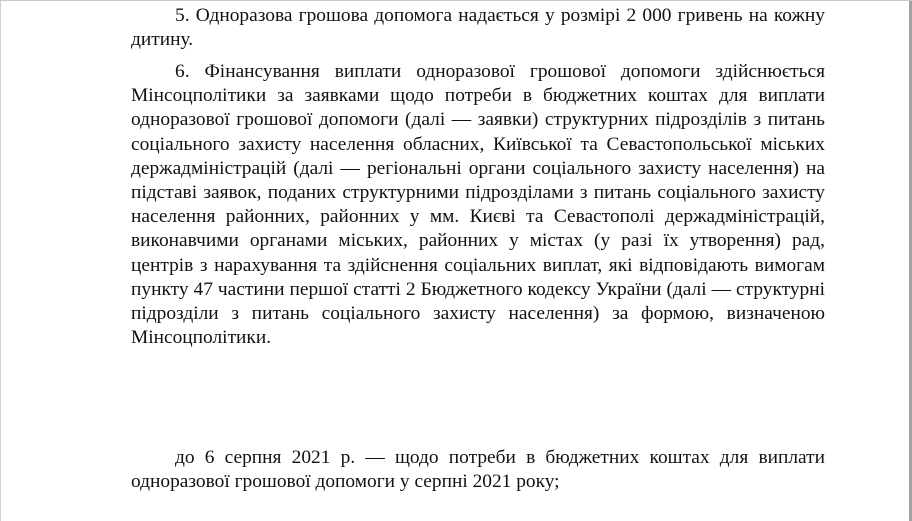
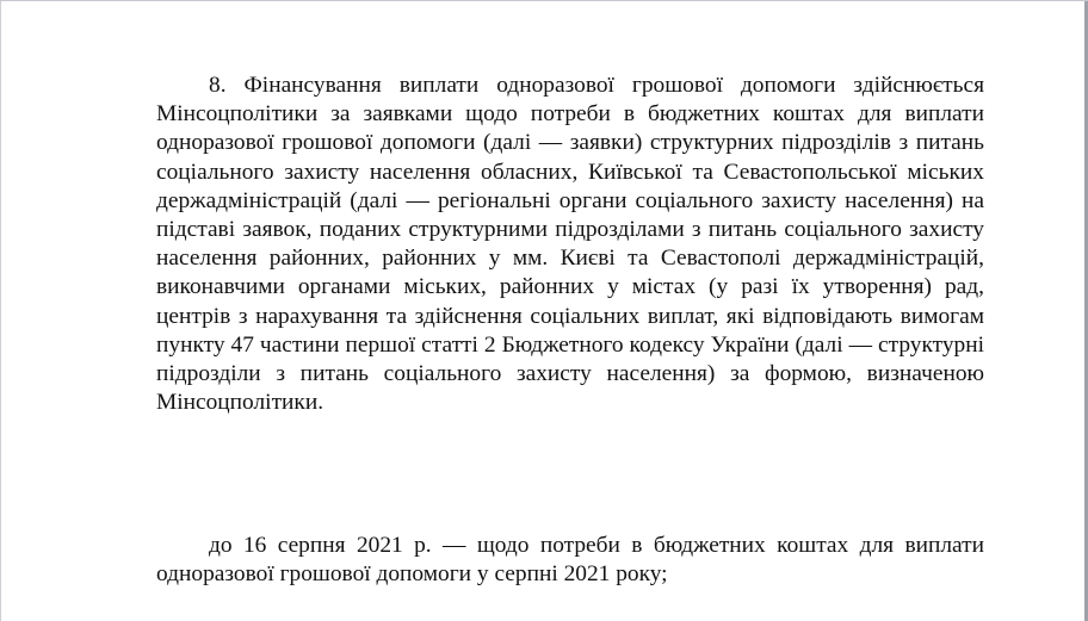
- 5. Одноразова грошова допомога надається у розмірі 2 000 гривень на кожну дитину.
- 6. Фінансування виплати одноразової грошової допомоги здійснюється Мінсоцполітики за заявками щодо потреби в бюджетних коштах для виплати одноразової грошової допомоги (далі — заявки) структурних підрозділів з питань соціального захисту населення обласних, Київської та Севастопольської міських держадміністрацій (далі — регіональні органи соціального захисту населення) на підставі заявок, поданих структурними підрозділами з питань соціального захисту населення районних, районних у мм. Києві та Севастополі держадміністрацій, виконавчими органами міських, районних у містах (у разі їх утворення) рад, центрів з нарахування та здійснення соціальних виплат, які відповідають вимогам пункту 47 частини першої статті 2 Бюджетного кодексу України (далі — структурні підрозділи з питань соціального захисту населення) за формою, визначеною Мінсоцполітики.
+ 8. Фінансування виплати одноразової грошової допомоги здійснюється Мінсоцполітики за заявками щодо потреби в бюджетних коштах для виплати одноразової грошової допомоги (далі — заявки) структурних підрозділів з питань соціального захисту населення обласних, Київської та Севастопольської міських держадміністрацій (далі — регіональні органи соціального захисту населення) на підставі заявок, поданих структурними підрозділами з питань соціального захисту населення районних, районних у мм. Києві та Севастополі держадміністрацій, виконавчими органами міських, районних у містах (у разі їх утворення) рад, центрів з нарахування та здійснення соціальних виплат, які відповідають вимогам пункту 47 частини першої статті 2 Бюджетного кодексу України (далі — структурні підрозділи з питань соціального захисту населення) за формою, визначеною Мінсоцполітики.
- до 6 серпня 2021 р. — щодо потреби в бюджетних коштах для виплати одноразової грошової допомоги у серпні 2021 року;
+ до 16 серпня 2021 р. — щодо потреби в бюджетних коштах для виплати одноразової грошової допомоги у серпні 2021 року;
